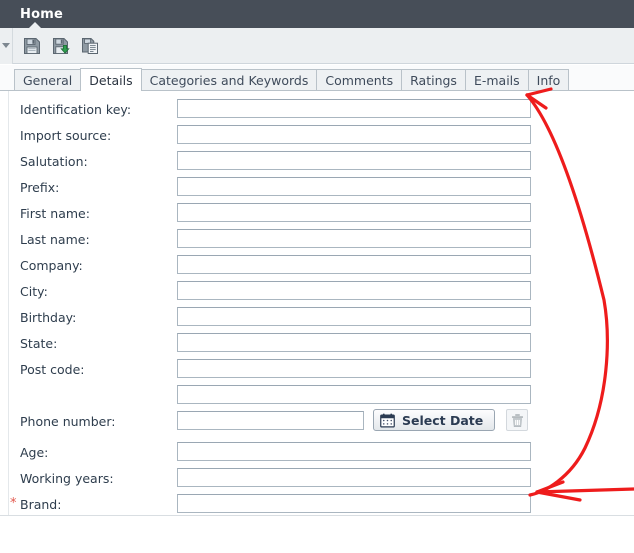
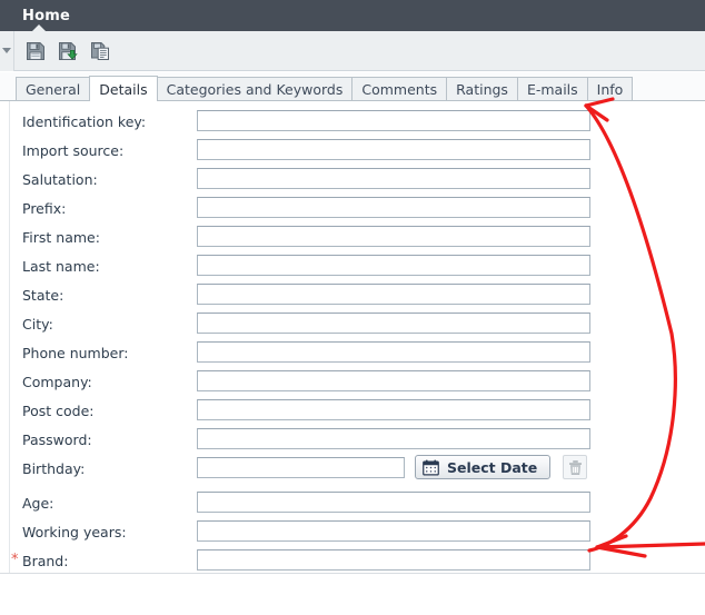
  Home
  General
  Details
  Categories and Keywords
  Comments
  Ratings
  E-mails
  Info
  Identification key:
  Import source:
  Salutation:
  Prefix:
  First name:
  Last name:
- Company:
+ State:
  City:
- Birthday:
+ Phone number:
- State:
+ Company:
  Post code:
+ Password:
- Phone number:
+ Birthday:
  Select Date
  Age:
  Working years:
  *
  Brand:
